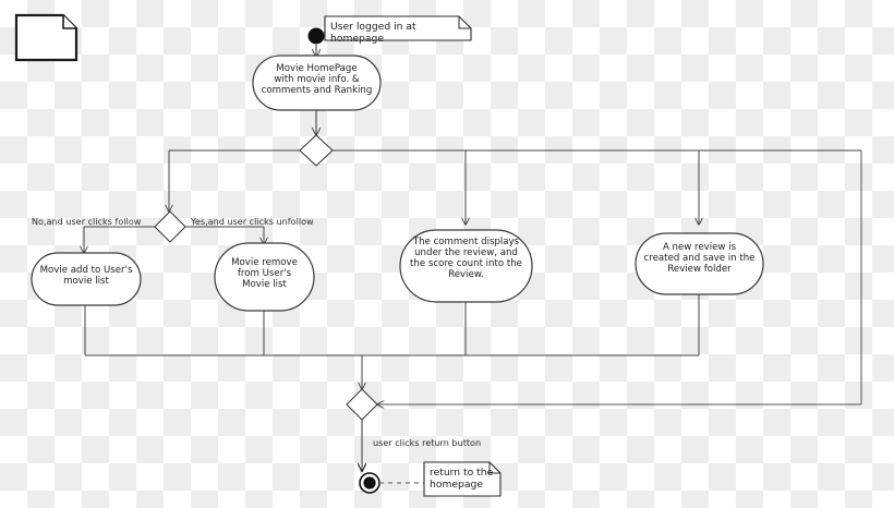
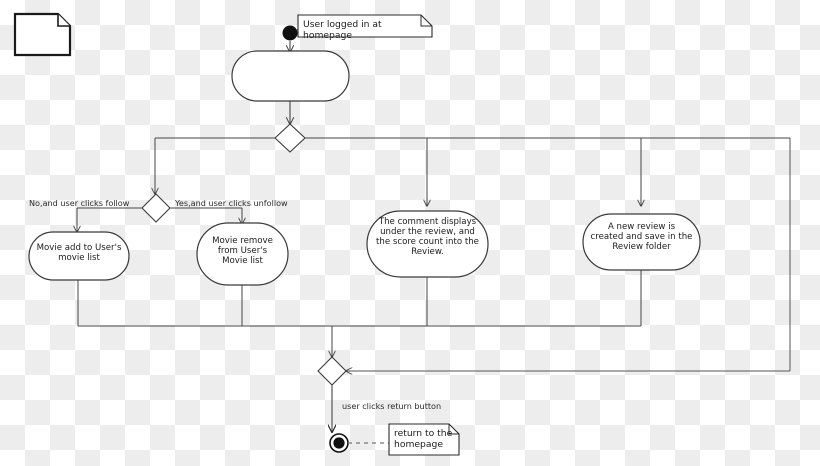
  User logged in at homepage
- Movie HomePage
- with movie info. &
- comments and Ranking
  Movie add to User's
  movie list
  Movie remove
  from User's
  Movie list
  The comment displays
  under the review, and
  the score count into the
  Review.
  A new review is
  created and save in the
  Review folder
  No,and user clicks follow
  Yes,and user clicks unfollow
  user clicks return button
  return to the
  homepage
